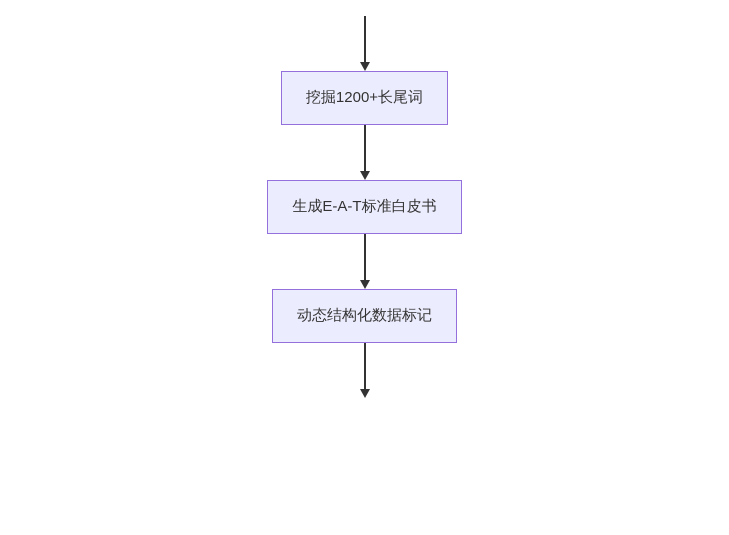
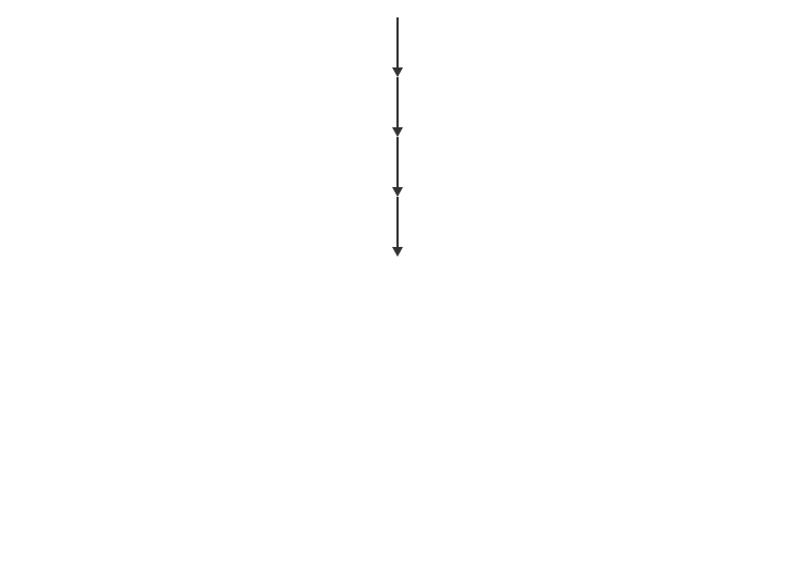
- 挖掘1200+长尾词
- 生成E-A-T标准白皮书
- 动态结构化数据标记
